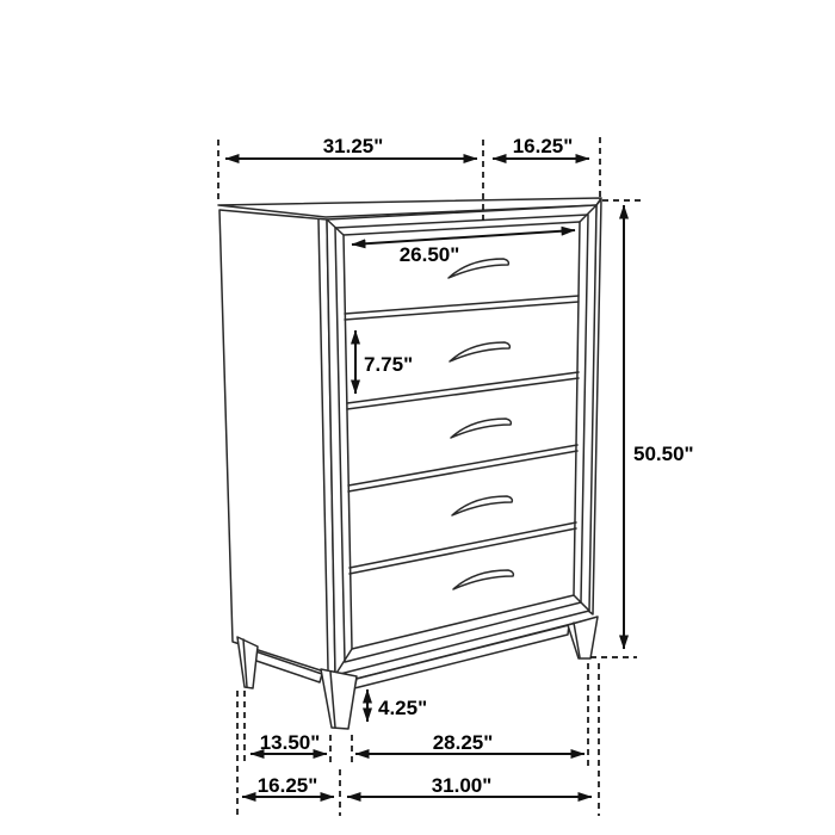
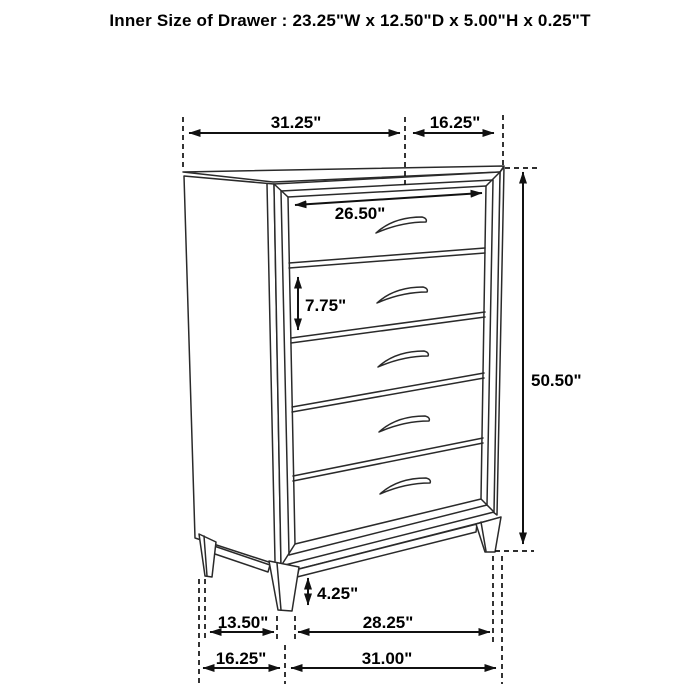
+ Inner Size of Drawer : 23.25"W x 12.50"D x 5.00"H x 0.25"T
  31.25"
  16.25"
  26.50"
  7.75"
  50.50"
  4.25"
  13.50"
  28.25"
  16.25"
  31.00"
